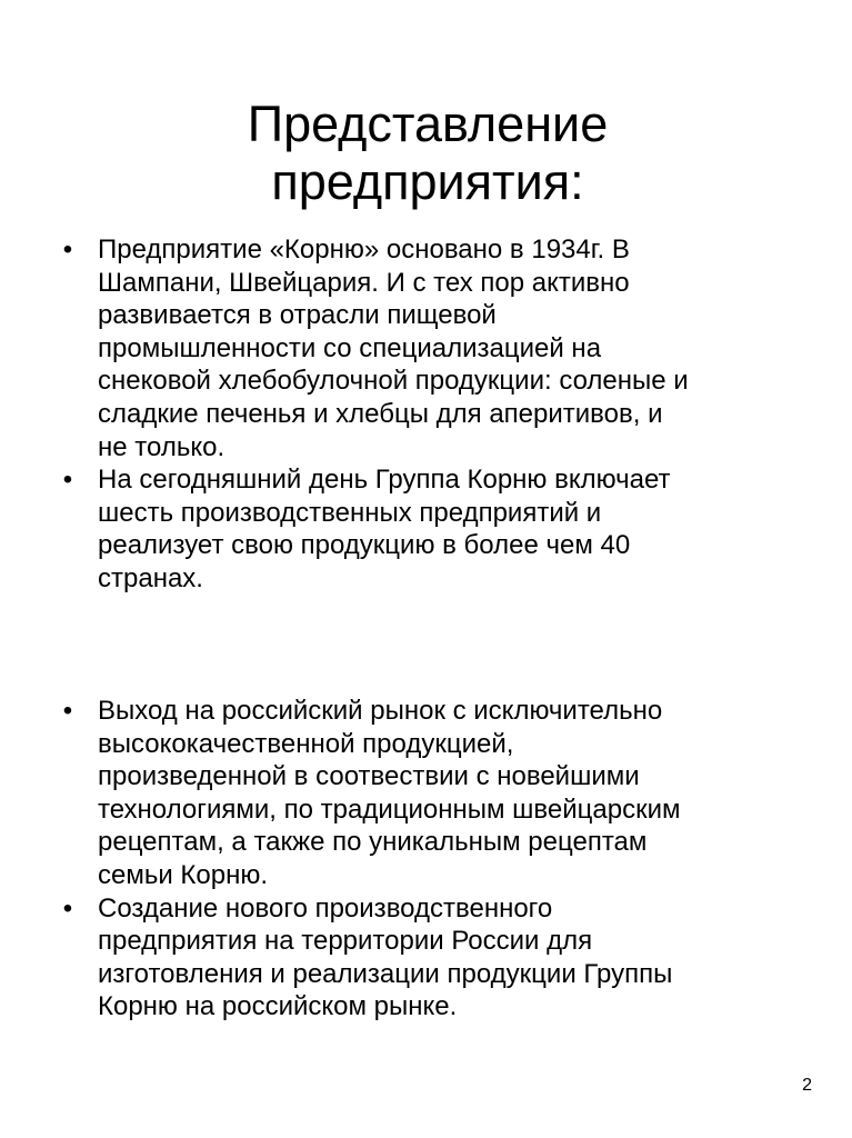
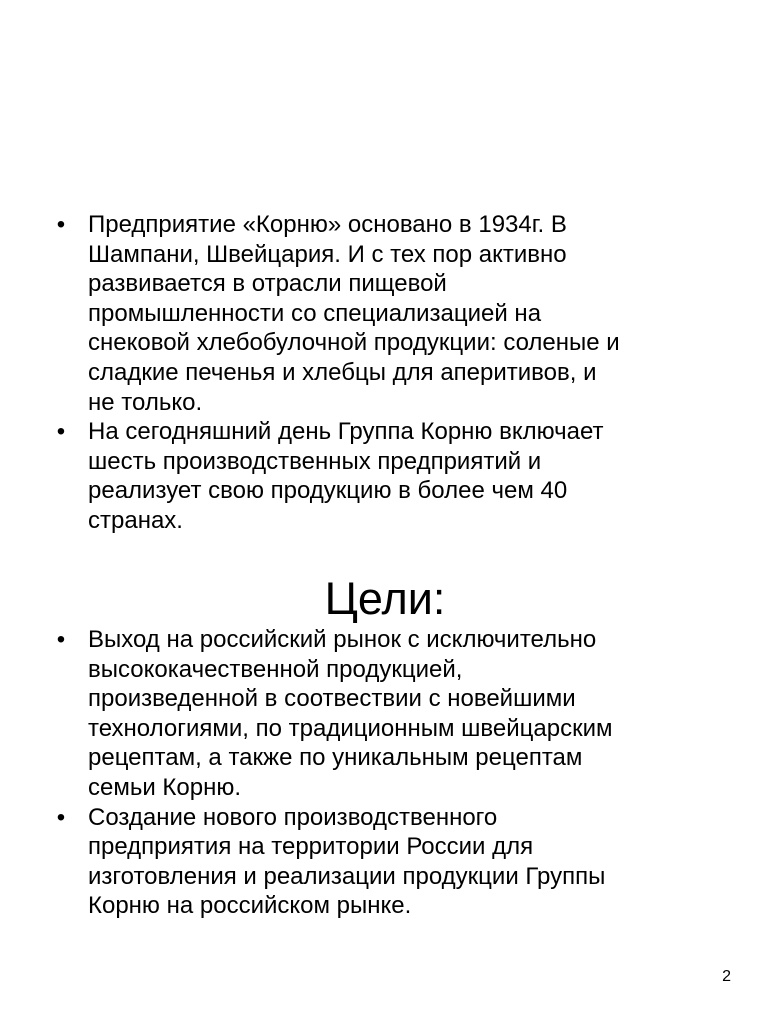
- Представление
- предприятия:
  •
  Предприятие «Корню» основано в 1934г. В
  Шампани, Швейцария. И с тех пор активно
  развивается в отрасли пищевой
  промышленности со специализацией на
  снековой хлебобулочной продукции: соленые и
  сладкие печенья и хлебцы для аперитивов, и
  не только.
  •
  На сегодняшний день Группа Корню включает
  шесть производственных предприятий и
  реализует свою продукцию в более чем 40
  странах.
+ Цели:
  •
  Выход на российский рынок с исключительно
  высококачественной продукцией,
  произведенной в соотвествии с новейшими
  технологиями, по традиционным швейцарским
  рецептам, а также по уникальным рецептам
  семьи Корню.
  •
  Создание нового производственного
  предприятия на территории России для
  изготовления и реализации продукции Группы
  Корню на российском рынке.
  2
